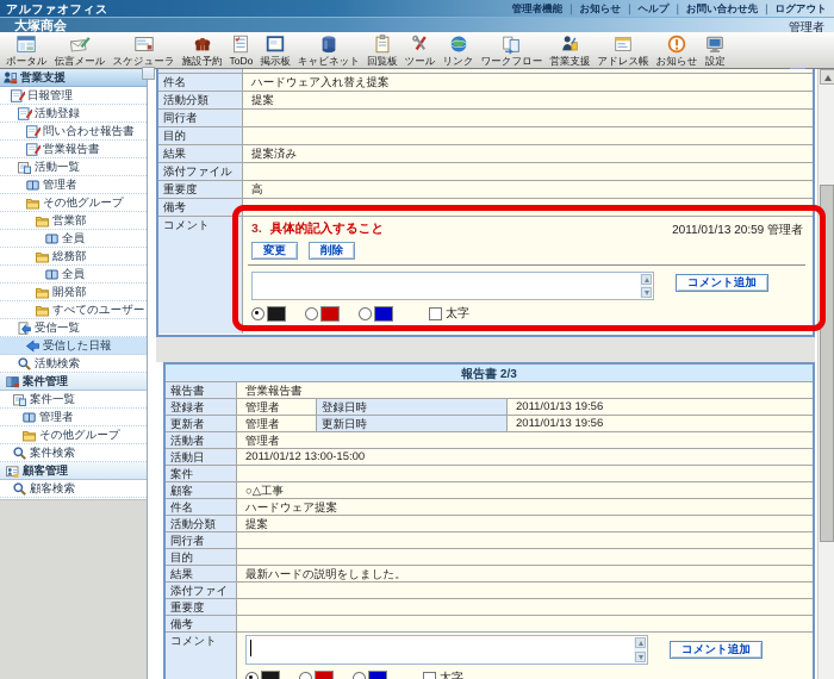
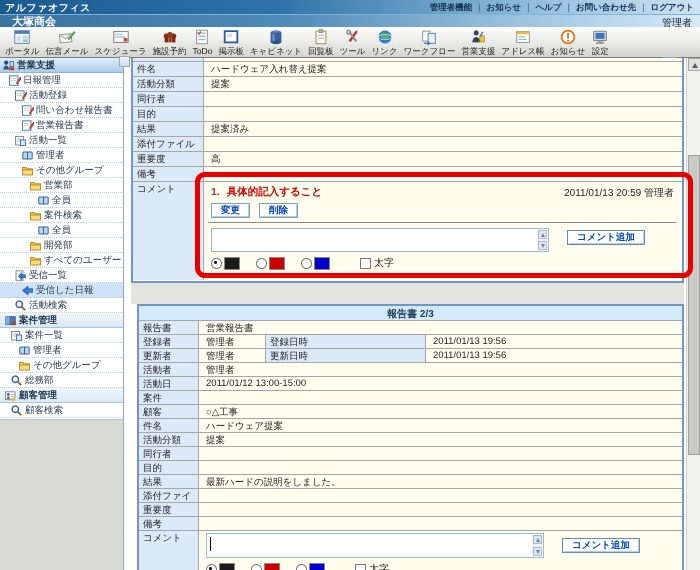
  アルファオフィス
  管理者機能 ｜ お知らせ ｜ ヘルプ ｜ お問い合わせ先 ｜ ログアウト
  大塚商会
  管理者
  ポータル
  伝言メール
  スケジューラ
  施設予約
  ToDo
  掲示板
  キャビネット
  回覧板
  ツール
  リンク
  ワークフロー
  営業支援
  アドレス帳
  お知らせ
  設定
  営業支援
  日報管理
  活動登録
  問い合わせ報告書
  営業報告書
  活動一覧
  管理者
  その他グループ
  営業部
  全員
- 総務部
+ 案件検索
  全員
  開発部
  すべてのユーザー
  受信一覧
  受信した日報
  活動検索
  案件管理
  案件一覧
  管理者
  その他グループ
- 案件検索
+ 総務部
  顧客管理
  顧客検索
  件名
  ハードウェア入れ替え提案
  活動分類
  提案
  同行者
  目的
  結果
  提案済み
  添付ファイル
  重要度
  高
  備考
  コメント
  2011/01/13 20:59 管理者
- 3. 具体的記入すること
+ 1. 具体的記入すること
  変更
  削除
  コメント追加
  太字
  報告書 2/3
  報告書
  営業報告書
  登録者
  管理者
  登録日時
  2011/01/13 19:56
  更新者
  管理者
  更新日時
  2011/01/13 19:56
  活動者
  管理者
  活動日
  2011/01/12 13:00-15:00
  案件
  顧客
  ○△工事
  件名
  ハードウェア提案
  活動分類
  提案
  同行者
  目的
  結果
  最新ハードの説明をしました。
  添付ファイ
  重要度
  備考
  コメント
  コメント追加
